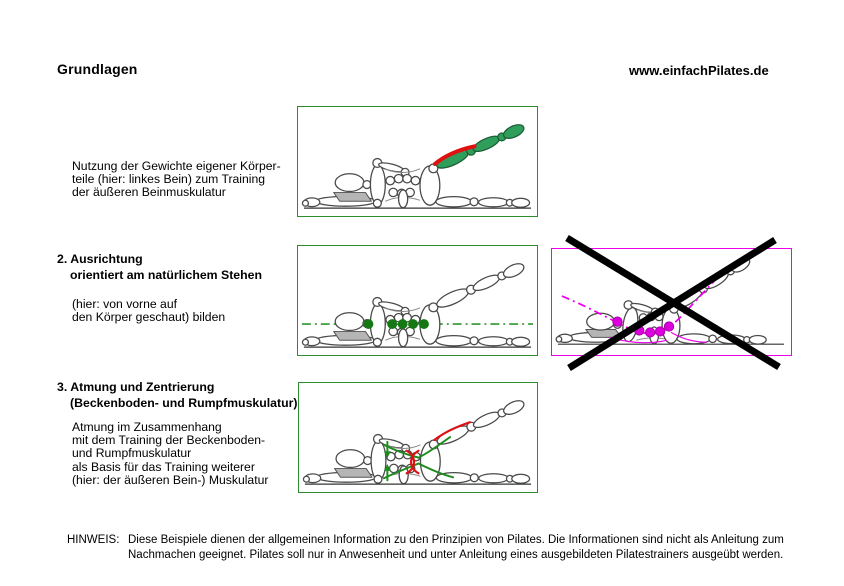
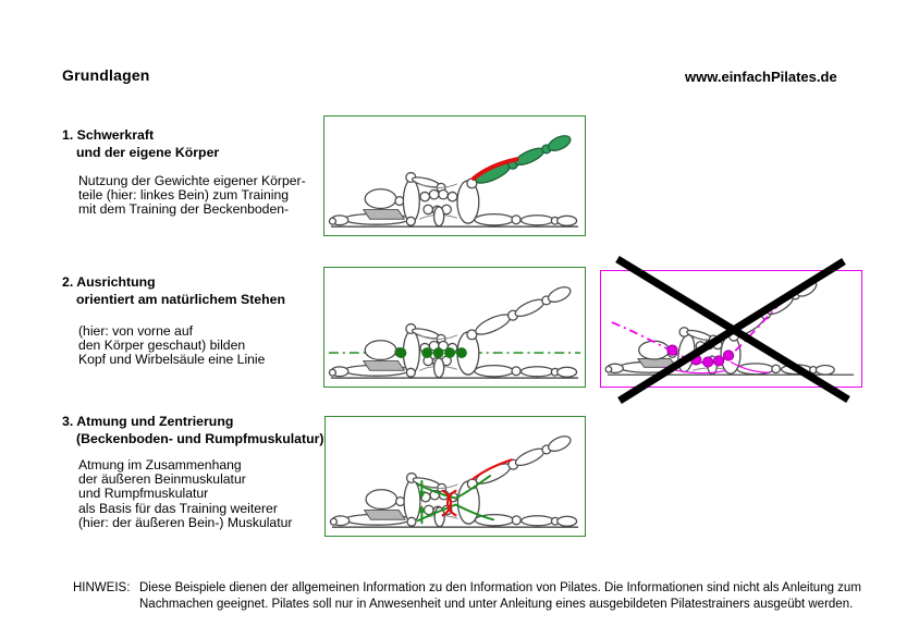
  Grundlagen
  www.einfachPilates.de
+ 1. Schwerkraft
+ und der eigene Körper
  Nutzung der Gewichte eigener Körper-
  teile (hier: linkes Bein) zum Training
- der äußeren Beinmuskulatur
+ mit dem Training der Beckenboden-
  2. Ausrichtung
  orientiert am natürlichem Stehen
  (hier: von vorne auf
  den Körper geschaut) bilden
+ Kopf und Wirbelsäule eine Linie
  3. Atmung und Zentrierung
  (Beckenboden- und Rumpfmuskulatur)
  Atmung im Zusammenhang
- mit dem Training der Beckenboden-
+ der äußeren Beinmuskulatur
  und Rumpfmuskulatur
  als Basis für das Training weiterer
  (hier: der äußeren Bein-) Muskulatur
  HINWEIS:
- Diese Beispiele dienen der allgemeinen Information zu den Prinzipien von Pilates. Die Informationen sind nicht als Anleitung zum
+ Diese Beispiele dienen der allgemeinen Information zu den Information von Pilates. Die Informationen sind nicht als Anleitung zum
  Nachmachen geeignet. Pilates soll nur in Anwesenheit und unter Anleitung eines ausgebildeten Pilatestrainers ausgeübt werden.
